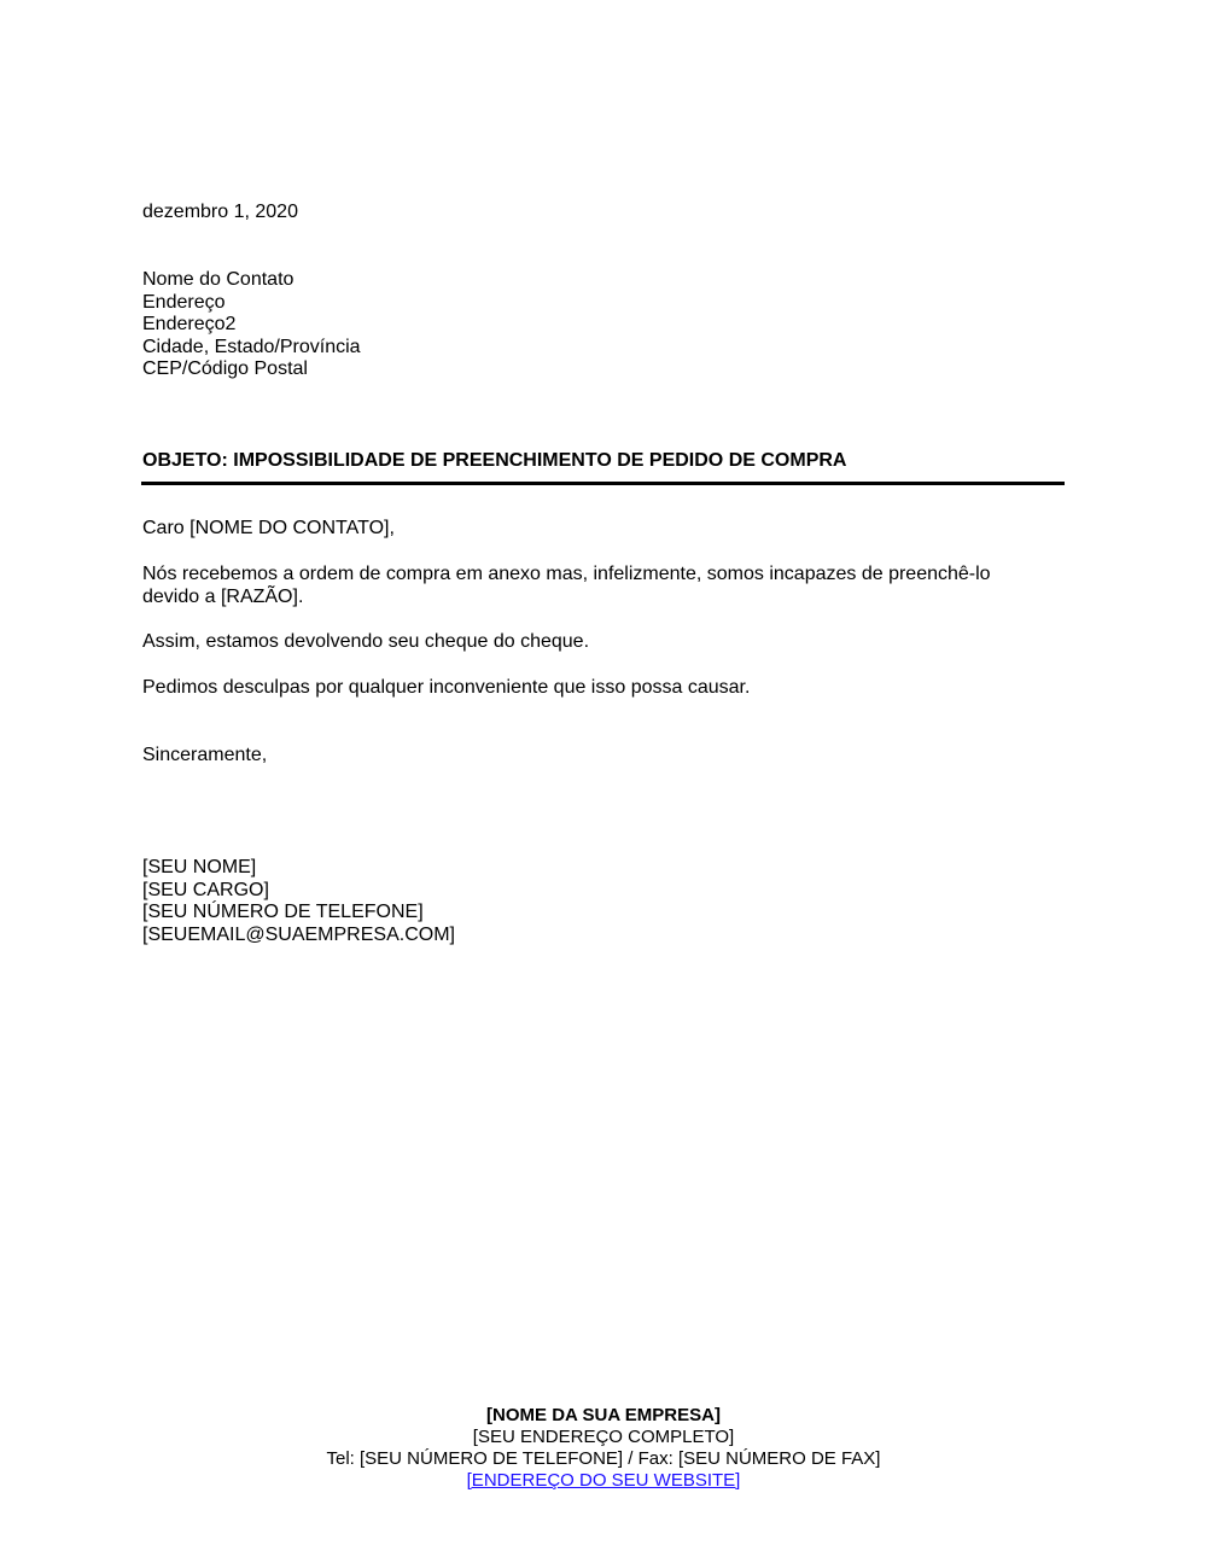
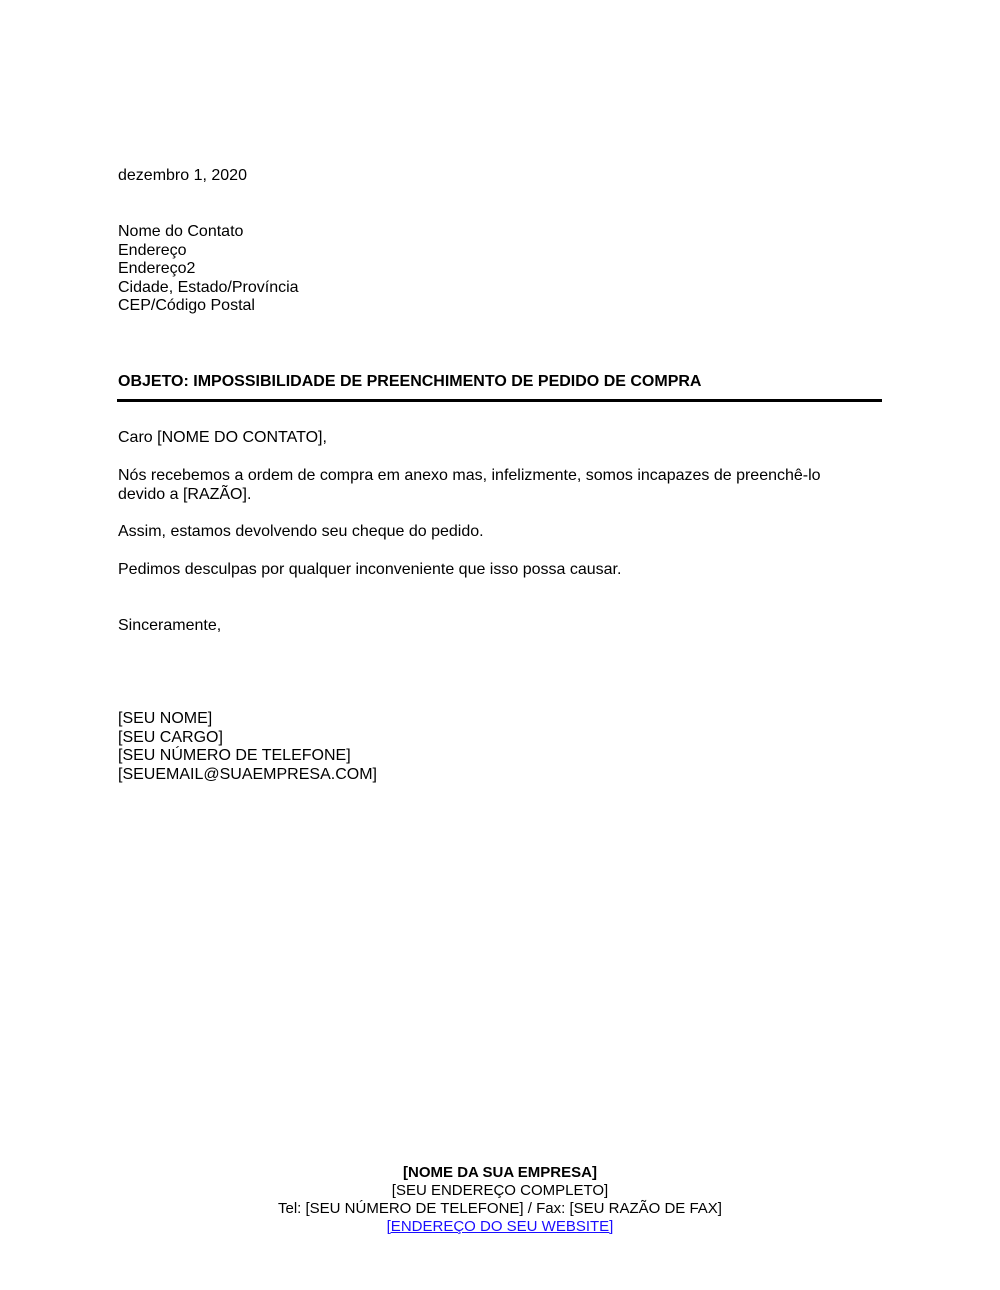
  dezembro 1, 2020
  Nome do Contato
  Endereço
  Endereço2
  Cidade, Estado/Província
  CEP/Código Postal
  OBJETO: IMPOSSIBILIDADE DE PREENCHIMENTO DE PEDIDO DE COMPRA
  Caro [NOME DO CONTATO],
  Nós recebemos a ordem de compra em anexo mas, infelizmente, somos incapazes de preenchê-lo
  devido a [RAZÃO].
- Assim, estamos devolvendo seu cheque do cheque.
+ Assim, estamos devolvendo seu cheque do pedido.
  Pedimos desculpas por qualquer inconveniente que isso possa causar.
  Sinceramente,
  [SEU NOME]
  [SEU CARGO]
  [SEU NÚMERO DE TELEFONE]
  [SEUEMAIL@SUAEMPRESA.COM]
  [NOME DA SUA EMPRESA]
  [SEU ENDEREÇO COMPLETO]
- Tel: [SEU NÚMERO DE TELEFONE] / Fax: [SEU NÚMERO DE FAX]
+ Tel: [SEU NÚMERO DE TELEFONE] / Fax: [SEU RAZÃO DE FAX]
  [ENDEREÇO DO SEU WEBSITE]
